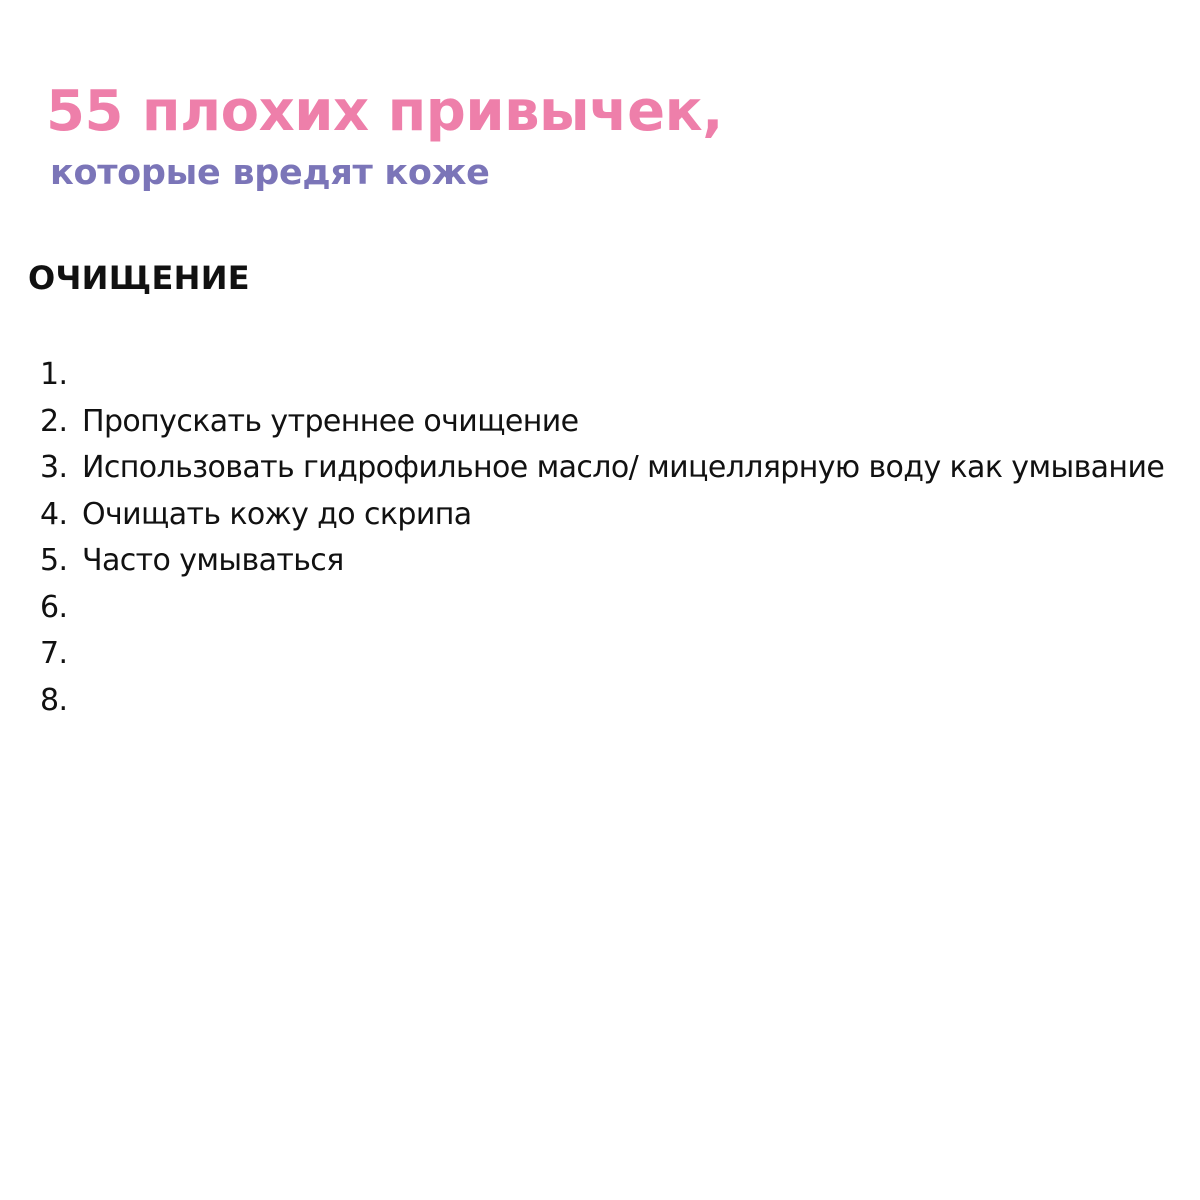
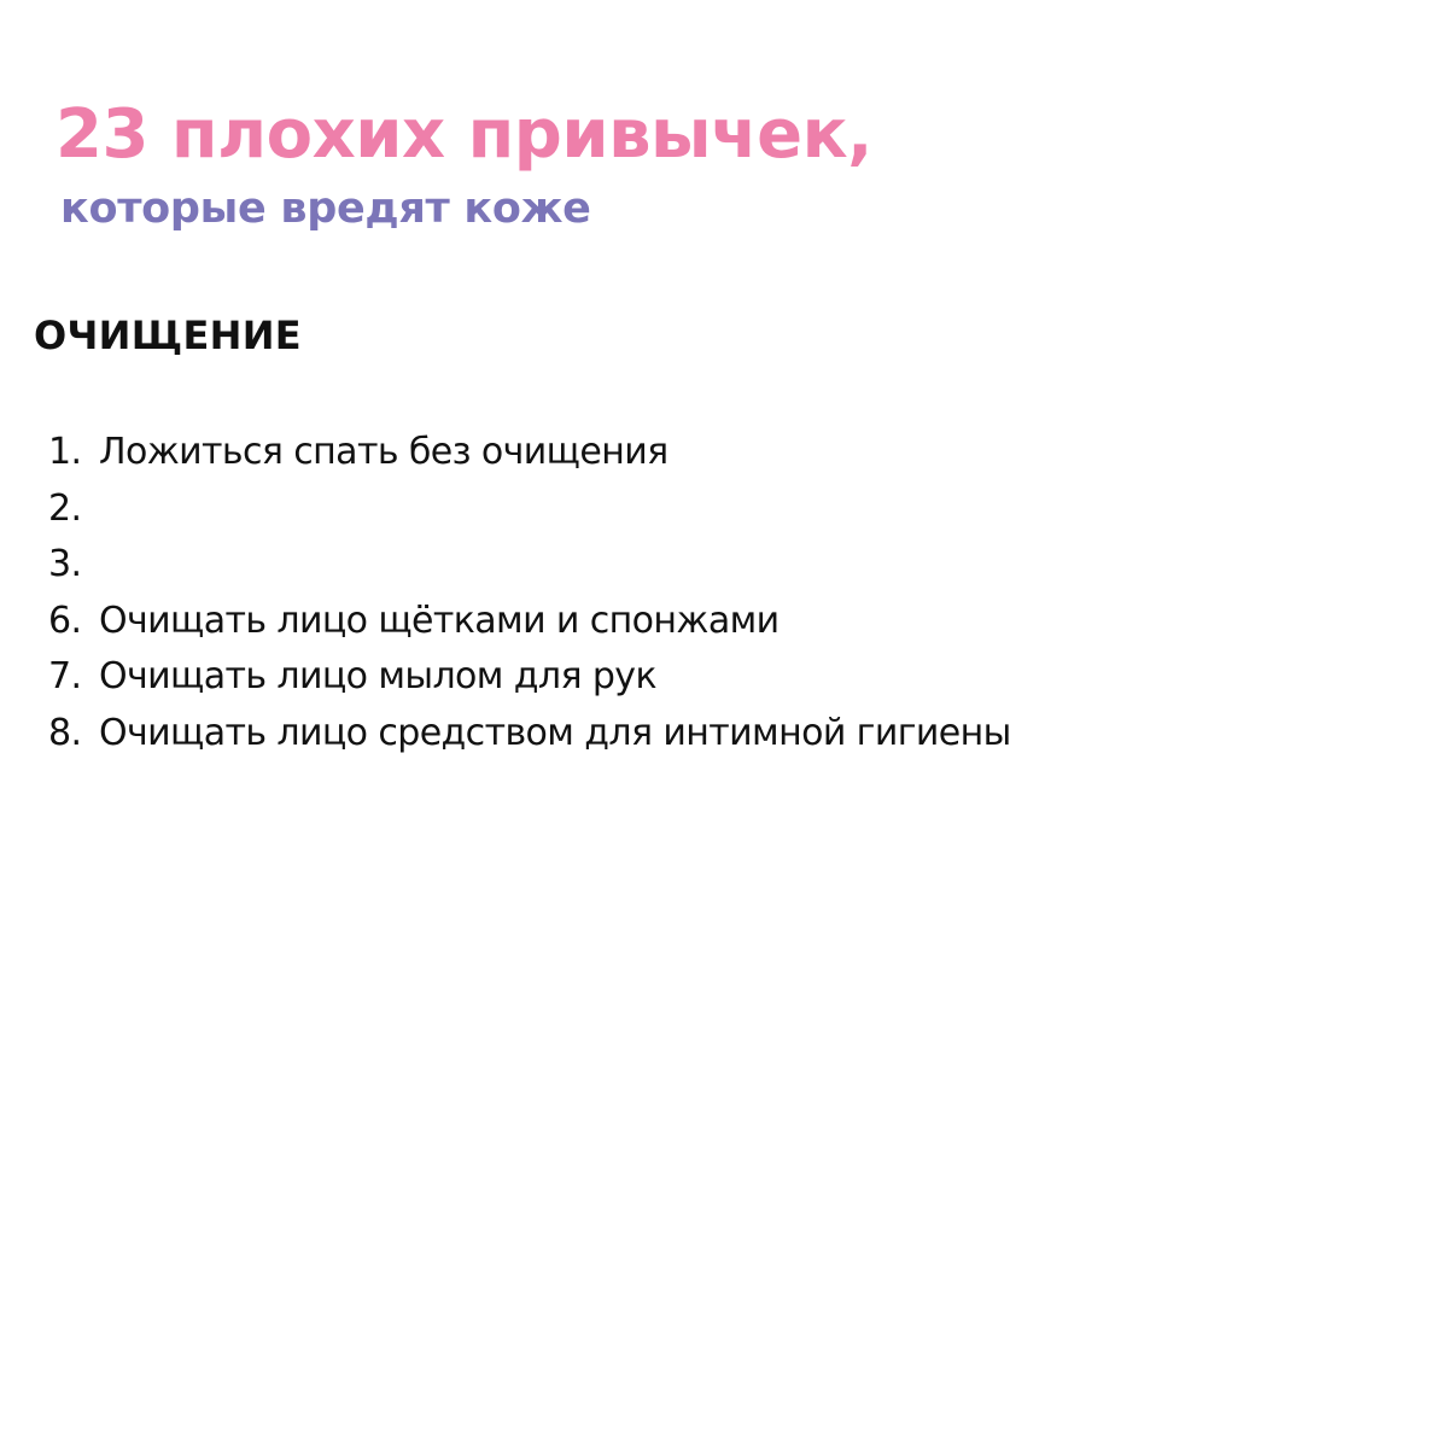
- 55 плохих привычек,
+ 23 плохих привычек,
  которые вредят коже
  ОЧИЩЕНИЕ
  1.
+ Ложиться спать без очищения
  2.
- Пропускать утреннее очищение
  3.
- Использовать гидрофильное масло/ мицеллярную воду как умывание
- 4.
- Очищать кожу до скрипа
- 5.
- Часто умываться
  6.
+ Очищать лицо щётками и спонжами
  7.
+ Очищать лицо мылом для рук
  8.
+ Очищать лицо средством для интимной гигиены
